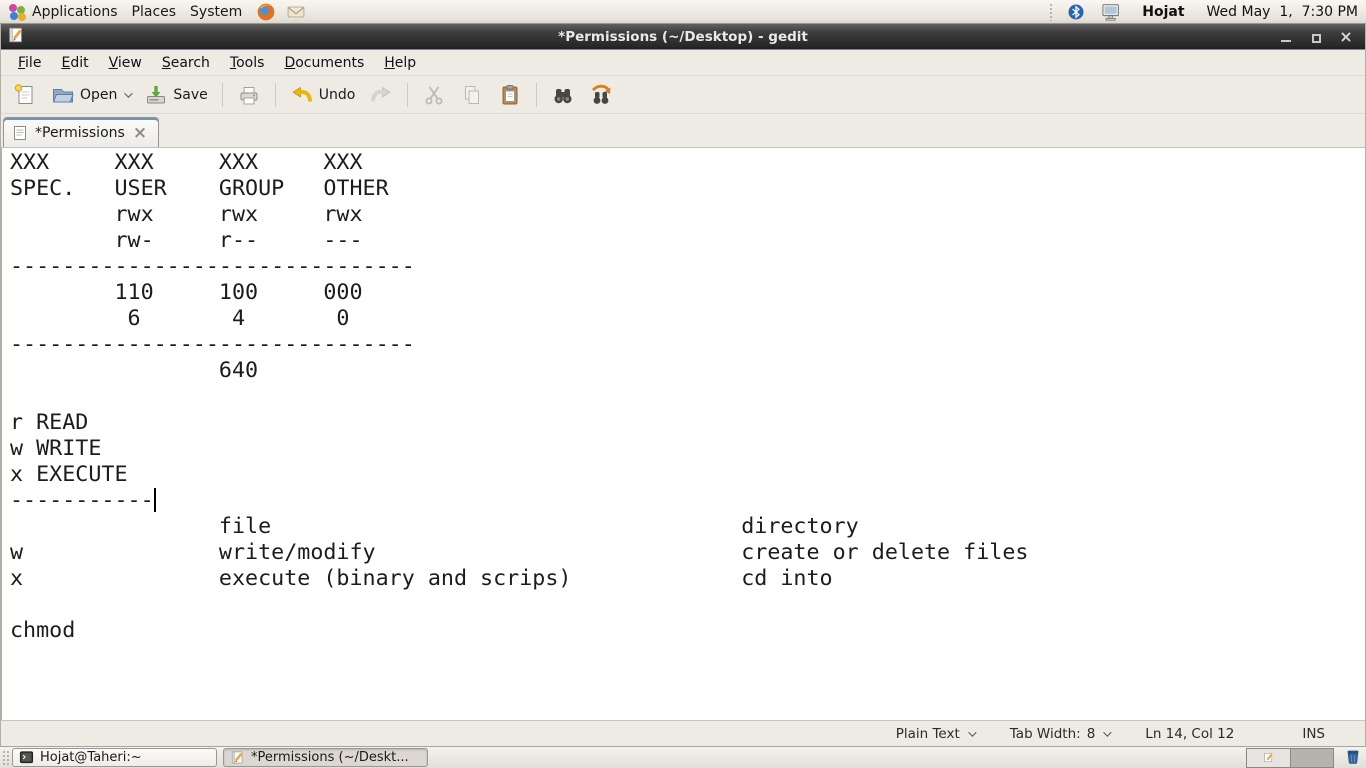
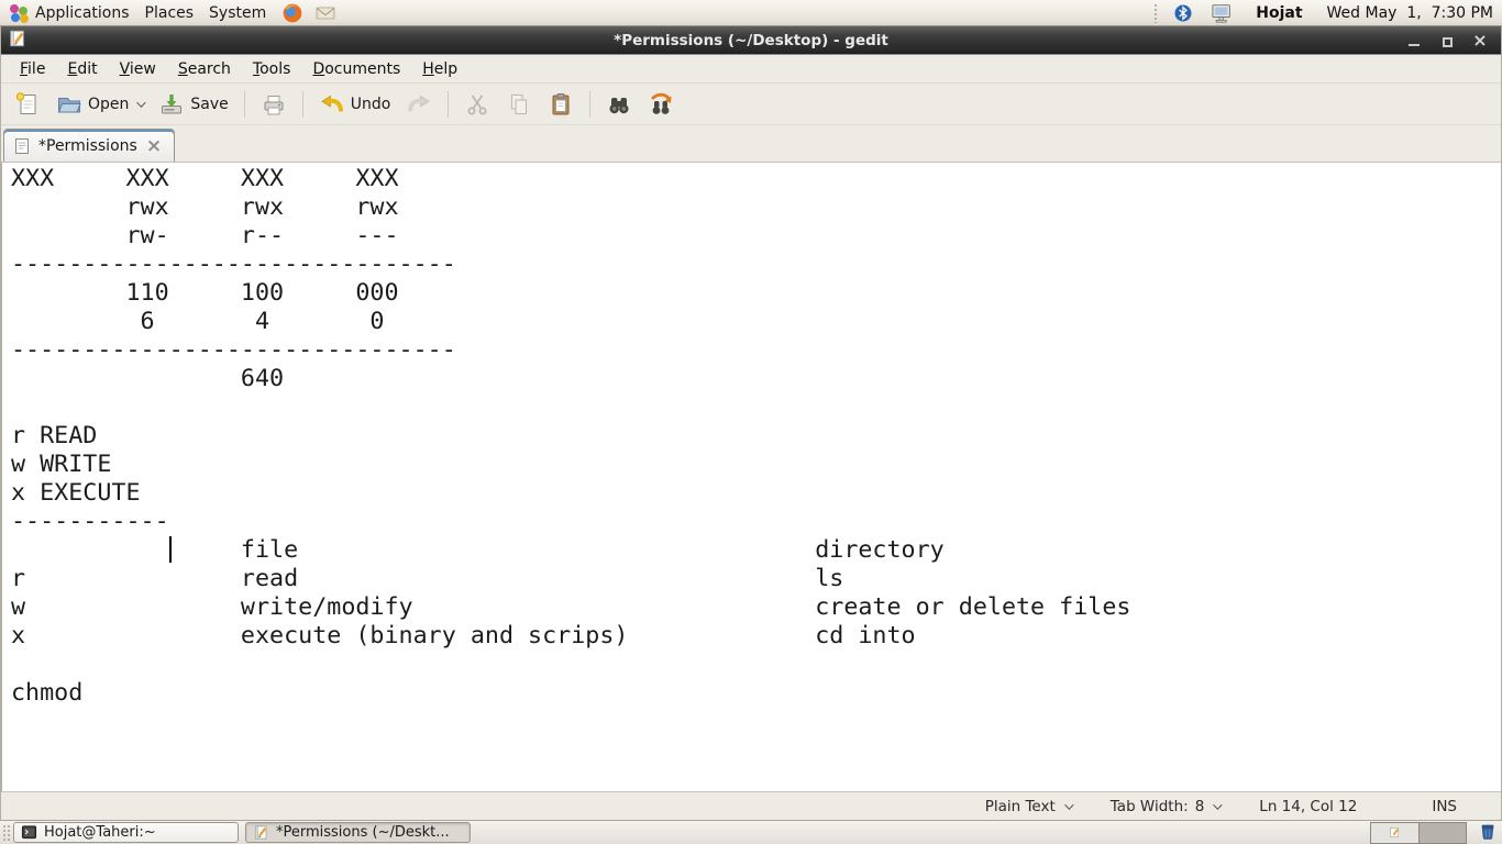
  Applications
  Places
  System
  Hojat
  Wed May 1, 7:30 PM
  *Permissions (~/Desktop) - gedit
  ×
  File
  Edit
  View
  Search
  Tools
  Documents
  Help
  Open
  Save
  Undo
  *Permissions
  ×
  XXX XXX XXX XXX
- SPEC. USER GROUP OTHER
  rwx rwx rwx
  rw- r-- ---
  -------------------------------
  110 100 000
  6 4 0
  -------------------------------
  640
  r READ
  w WRITE
  x EXECUTE
  -----------
  file directory
+ r read ls
  w write/modify create or delete files
  x execute (binary and scrips) cd into
  chmod
  Plain Text
  Tab Width:
  8
  Ln 14, Col 12
  INS
  Hojat@Taheri:~
  *Permissions (~/Deskt...
